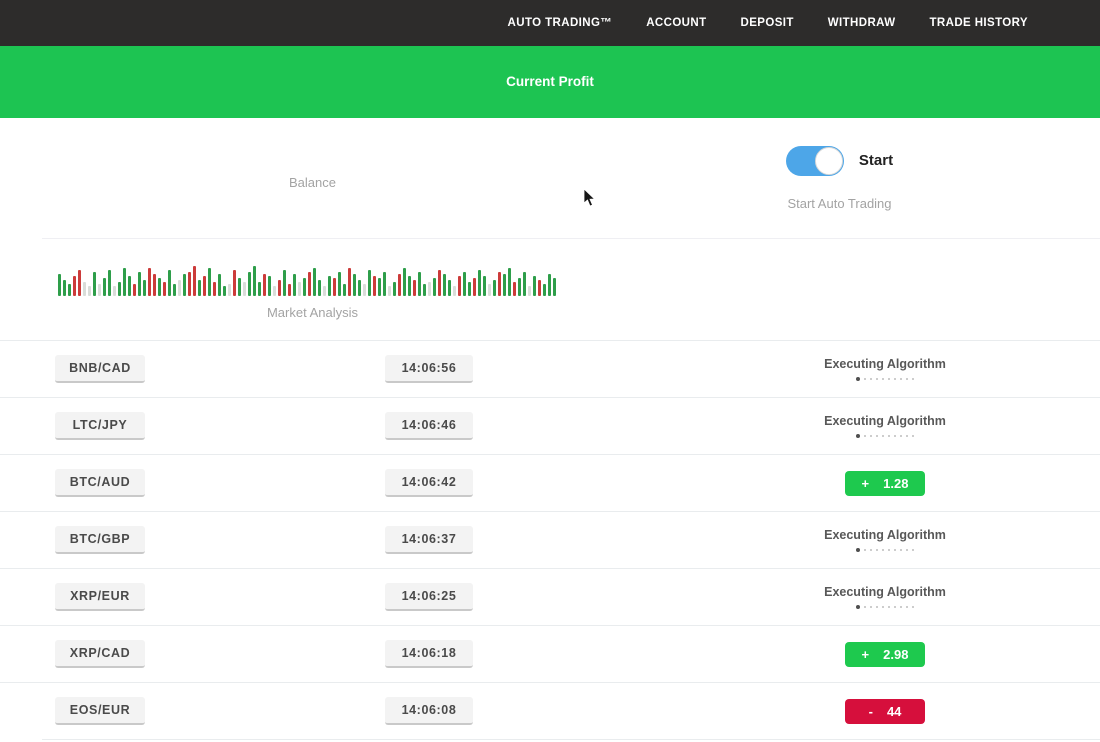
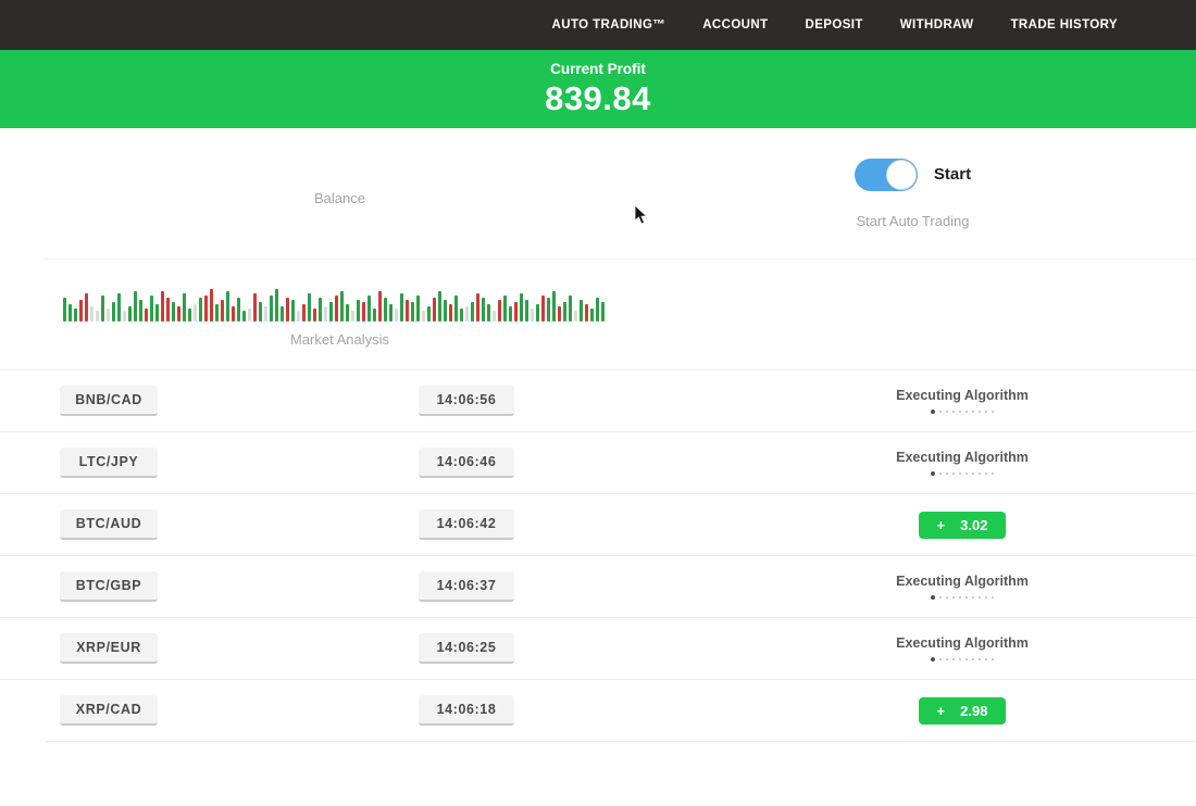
  AUTO TRADING™
  ACCOUNT
  DEPOSIT
  WITHDRAW
  TRADE HISTORY
  Current Profit
+ 839.84
  Balance
  Start
  Start Auto Trading
  Market Analysis
  BNB/CAD
  14:06:56
  Executing Algorithm
  LTC/JPY
  14:06:46
  Executing Algorithm
  BTC/AUD
  14:06:42
  +
- 1.28
+ 3.02
  BTC/GBP
  14:06:37
  Executing Algorithm
  XRP/EUR
  14:06:25
  Executing Algorithm
  XRP/CAD
  14:06:18
  +
  2.98
- EOS/EUR
- 14:06:08
- -
- 44
